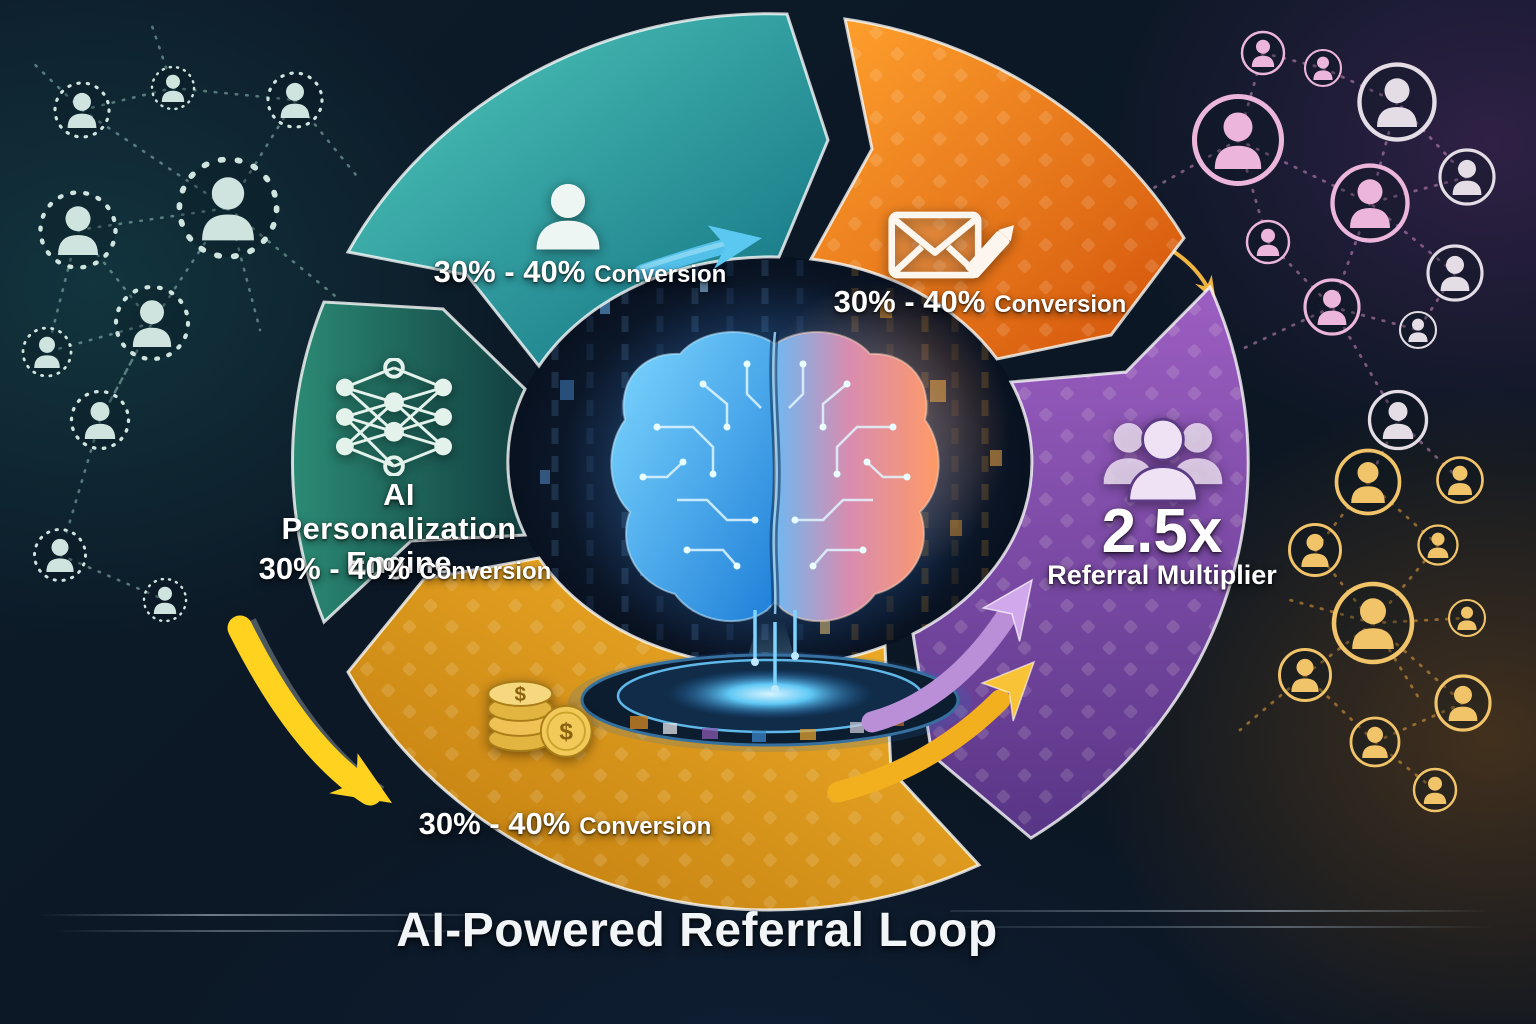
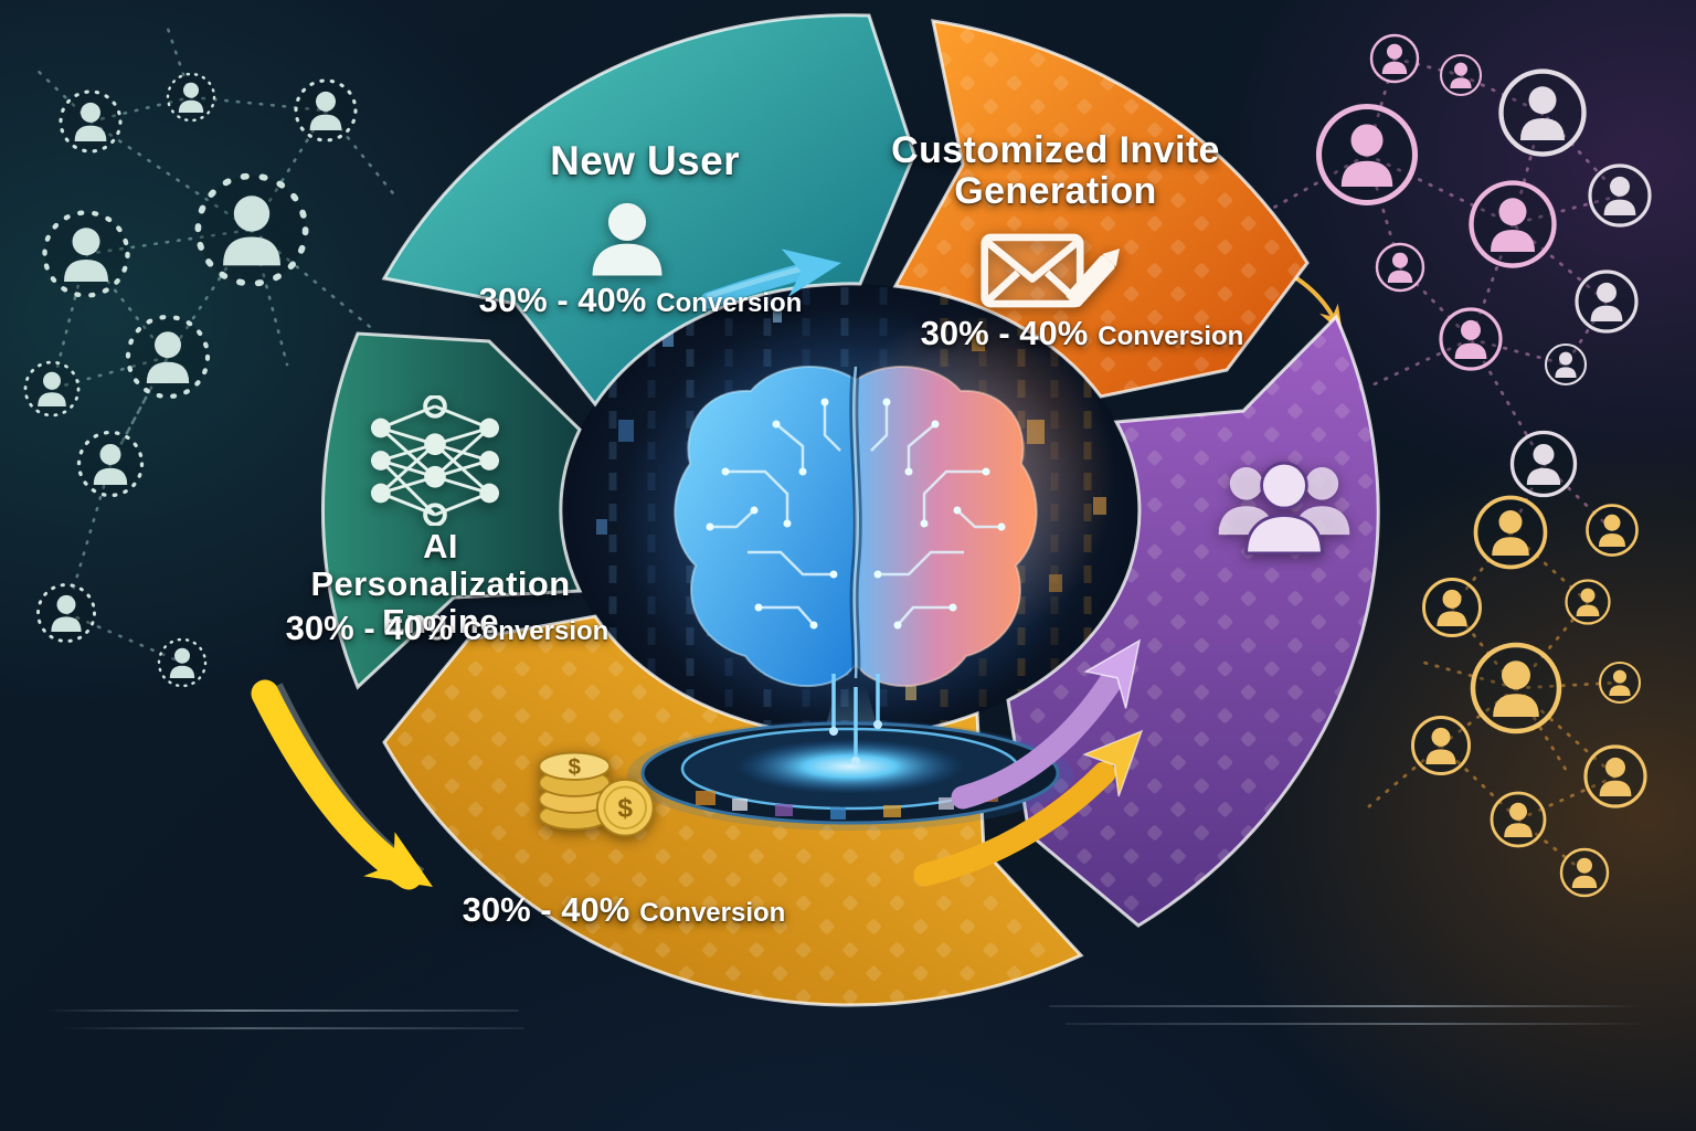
  $
  $
+ New User
  30% - 40% Conversion
+ Customized Invite Generation
  30% - 40% Conversion
- 2.5x
- Referral Multiplier
  30% - 40% Conversion
  AI Personalization Engine
  30% - 40% Conversion
- AI-Powered Referral Loop
